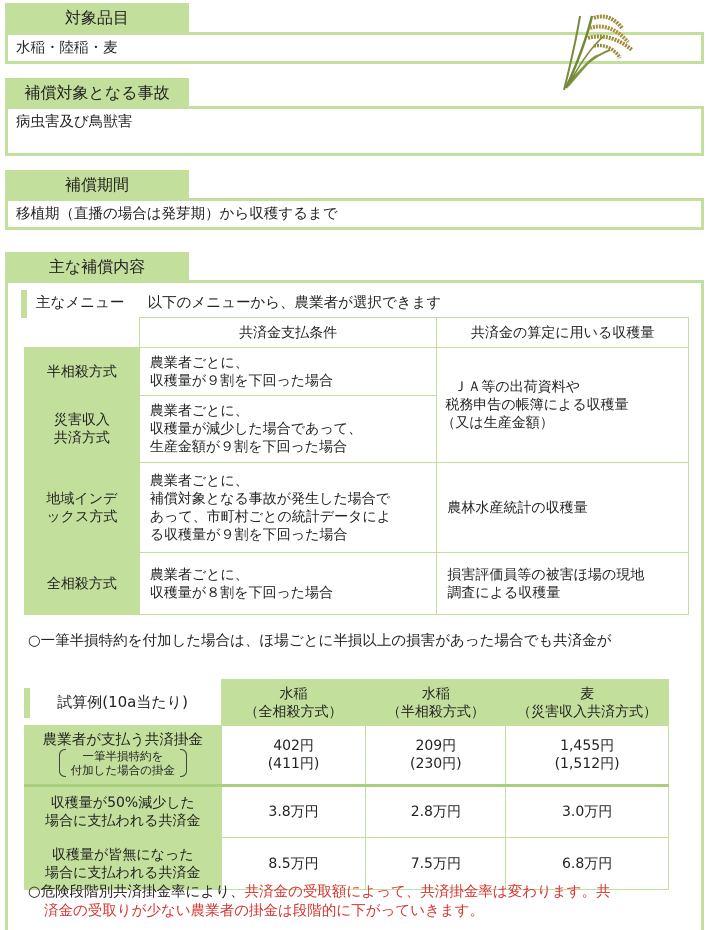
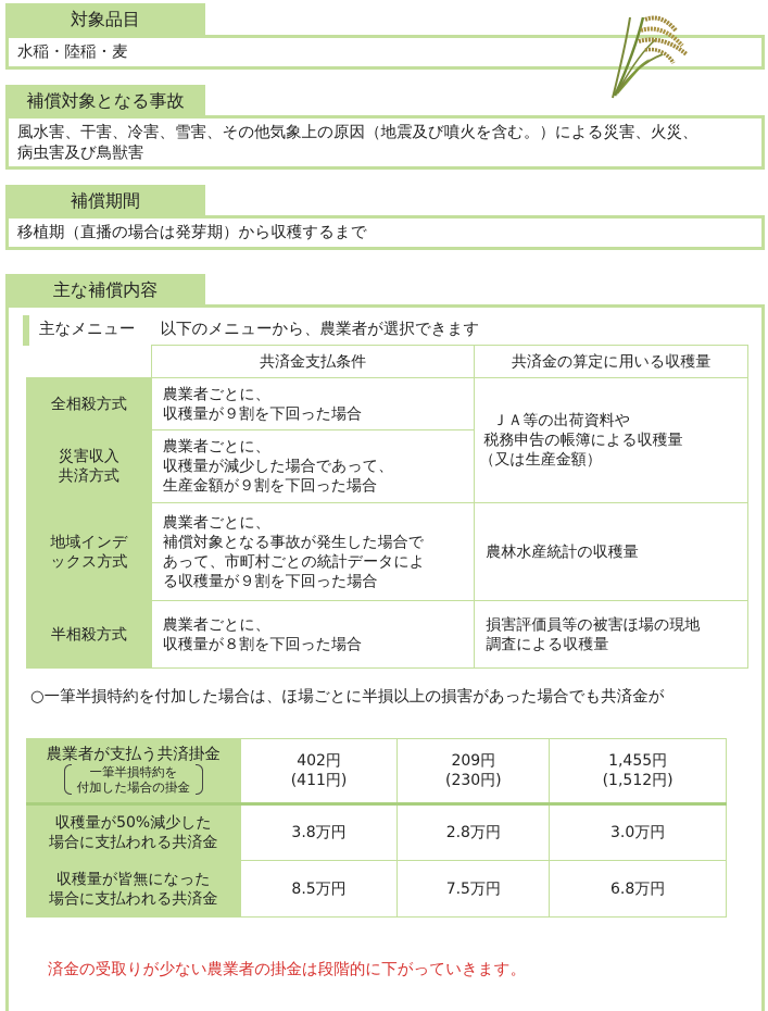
  対象品目
  水稲・陸稲・麦
  補償対象となる事故
+ 風水害、干害、冷害、雪害、その他気象上の原因（地震及び噴火を含む。）による災害、火災、
  病虫害及び鳥獣害
  補償期間
  移植期（直播の場合は発芽期）から収穫するまで
  主な補償内容
  主なメニュー 以下のメニューから、農業者が選択できます
  	共済金支払条件	共済金の算定に用いる収穫量
- 半相殺方式	農業者ごとに、 収穫量が９割を下回った場合	ＪＡ等の出荷資料や 税務申告の帳簿による収穫量 （又は生産金額）
+ 全相殺方式	農業者ごとに、 収穫量が９割を下回った場合	ＪＡ等の出荷資料や 税務申告の帳簿による収穫量 （又は生産金額）
  災害収入 共済方式	農業者ごとに、 収穫量が減少した場合であって、 生産金額が９割を下回った場合
  地域インデ ックス方式	農業者ごとに、 補償対象となる事故が発生した場合で あって、市町村ごとの統計データによ る収穫量が９割を下回った場合	農林水産統計の収穫量
- 全相殺方式	農業者ごとに、 収穫量が８割を下回った場合	損害評価員等の被害ほ場の現地 調査による収穫量
+ 半相殺方式	農業者ごとに、 収穫量が８割を下回った場合	損害評価員等の被害ほ場の現地 調査による収穫量
  ○一筆半損特約を付加した場合は、ほ場ごとに半損以上の損害があった場合でも共済金が
- 試算例(10a当たり)	水稲 （全相殺方式）	水稲 （半相殺方式）	麦 （災害収入共済方式）
  農業者が支払う共済掛金 一筆半損特約を 付加した場合の掛金	402円 (411円)	209円 (230円)	1,455円 (1,512円)
  収穫量が50%減少した 場合に支払われる共済金	3.8万円	2.8万円	3.0万円
  収穫量が皆無になった 場合に支払われる共済金	8.5万円	7.5万円	6.8万円
- ○危険段階別共済掛金率により、共済金の受取額によって、共済掛金率は変わります。共
  済金の受取りが少ない農業者の掛金は段階的に下がっていきます。
